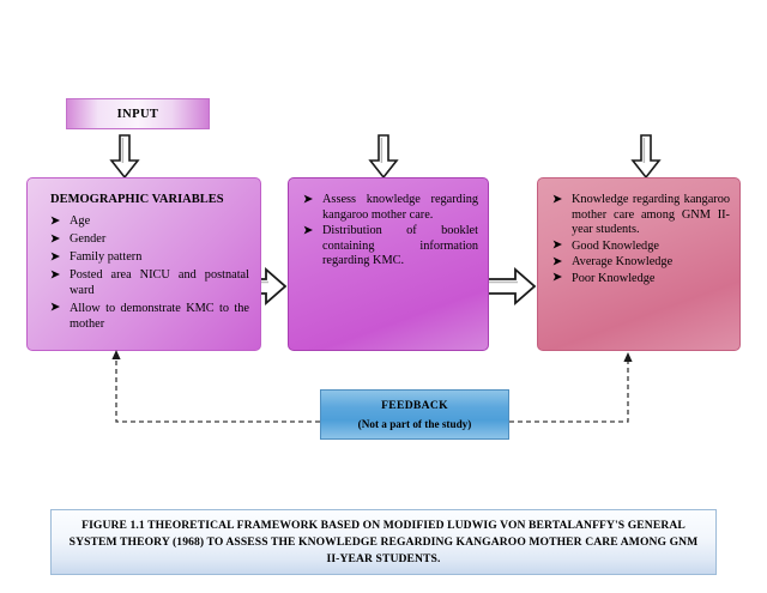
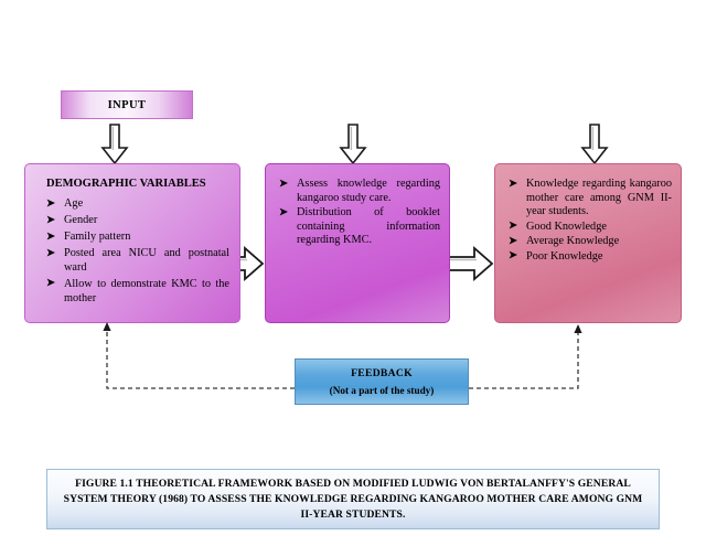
  INPUT
  DEMOGRAPHIC VARIABLES
  ➤
  Age
  ➤
  Gender
  ➤
  Family pattern
  ➤
  Posted area NICU and postnatal ward
  ➤
  Allow to demonstrate KMC to the mother
  ➤
- Assess knowledge regarding kangaroo mother care.
+ Assess knowledge regarding kangaroo study care.
  ➤
  Distribution of booklet containing information regarding KMC.
  ➤
  Knowledge regarding kangaroo mother care among GNM II-year students.
  ➤
  Good Knowledge
  ➤
  Average Knowledge
  ➤
  Poor Knowledge
  FEEDBACK
  (Not a part of the study)
  FIGURE 1.1 THEORETICAL FRAMEWORK BASED ON MODIFIED LUDWIG VON BERTALANFFY'S GENERAL SYSTEM THEORY (1968) TO ASSESS THE KNOWLEDGE REGARDING KANGAROO MOTHER CARE AMONG GNM II-YEAR STUDENTS.
